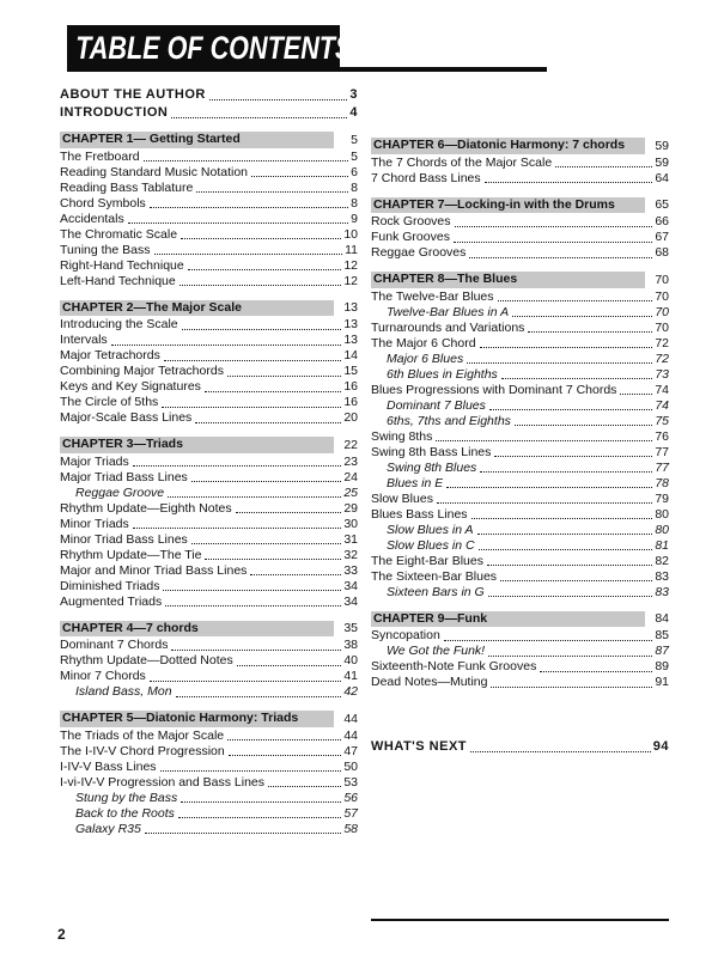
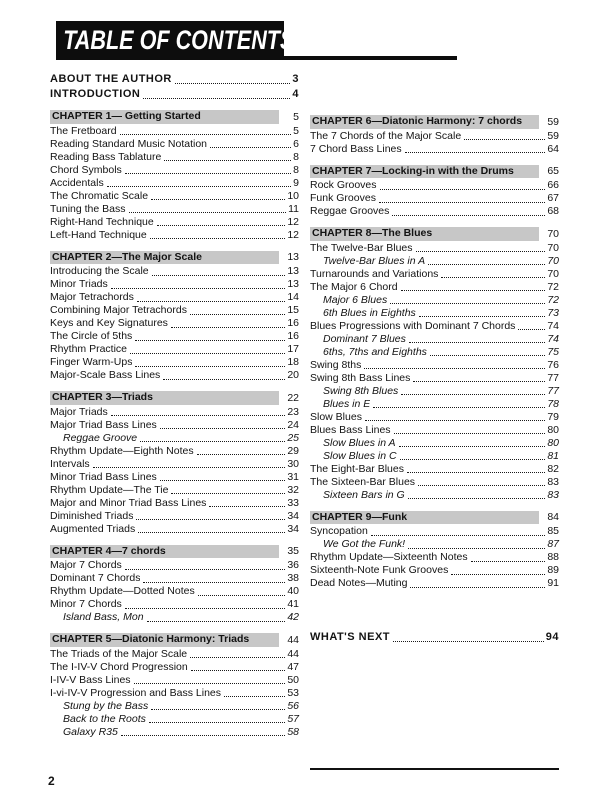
  TABLE OF CONTENTS
  ABOUT THE AUTHOR
  3
  INTRODUCTION
  4
  CHAPTER 1— Getting Started
  5
  The Fretboard
  5
  Reading Standard Music Notation
  6
  Reading Bass Tablature
  8
  Chord Symbols
  8
  Accidentals
  9
  The Chromatic Scale
  10
  Tuning the Bass
  11
  Right-Hand Technique
  12
  Left-Hand Technique
  12
  CHAPTER 2—The Major Scale
  13
  Introducing the Scale
  13
- Intervals
+ Minor Triads
  13
  Major Tetrachords
  14
  Combining Major Tetrachords
  15
  Keys and Key Signatures
  16
  The Circle of 5ths
  16
+ Rhythm Practice
+ 17
+ Finger Warm-Ups
+ 18
  Major-Scale Bass Lines
  20
  CHAPTER 3—Triads
  22
  Major Triads
  23
  Major Triad Bass Lines
  24
  Reggae Groove
  25
  Rhythm Update—Eighth Notes
  29
- Minor Triads
+ Intervals
  30
  Minor Triad Bass Lines
  31
  Rhythm Update—The Tie
  32
  Major and Minor Triad Bass Lines
  33
  Diminished Triads
  34
  Augmented Triads
  34
  CHAPTER 4—7 chords
  35
+ Major 7 Chords
+ 36
  Dominant 7 Chords
  38
  Rhythm Update—Dotted Notes
  40
  Minor 7 Chords
  41
  Island Bass, Mon
  42
  CHAPTER 5—Diatonic Harmony: Triads
  44
  The Triads of the Major Scale
  44
  The I-IV-V Chord Progression
  47
  I-IV-V Bass Lines
  50
  I-vi-IV-V Progression and Bass Lines
  53
  Stung by the Bass
  56
  Back to the Roots
  57
  Galaxy R35
  58
  CHAPTER 6—Diatonic Harmony: 7 chords
  59
  The 7 Chords of the Major Scale
  59
  7 Chord Bass Lines
  64
  CHAPTER 7—Locking-in with the Drums
  65
  Rock Grooves
  66
  Funk Grooves
  67
  Reggae Grooves
  68
  CHAPTER 8—The Blues
  70
  The Twelve-Bar Blues
  70
  Twelve-Bar Blues in A
  70
  Turnarounds and Variations
  70
  The Major 6 Chord
  72
  Major 6 Blues
  72
  6th Blues in Eighths
  73
  Blues Progressions with Dominant 7 Chords
  74
  Dominant 7 Blues
  74
  6ths, 7ths and Eighths
  75
  Swing 8ths
  76
  Swing 8th Bass Lines
  77
  Swing 8th Blues
  77
  Blues in E
  78
  Slow Blues
  79
  Blues Bass Lines
  80
  Slow Blues in A
  80
  Slow Blues in C
  81
  The Eight-Bar Blues
  82
  The Sixteen-Bar Blues
  83
  Sixteen Bars in G
  83
  CHAPTER 9—Funk
  84
  Syncopation
  85
  We Got the Funk!
  87
+ Rhythm Update—Sixteenth Notes
+ 88
  Sixteenth-Note Funk Grooves
  89
  Dead Notes—Muting
  91
  WHAT'S NEXT
  94
  2
